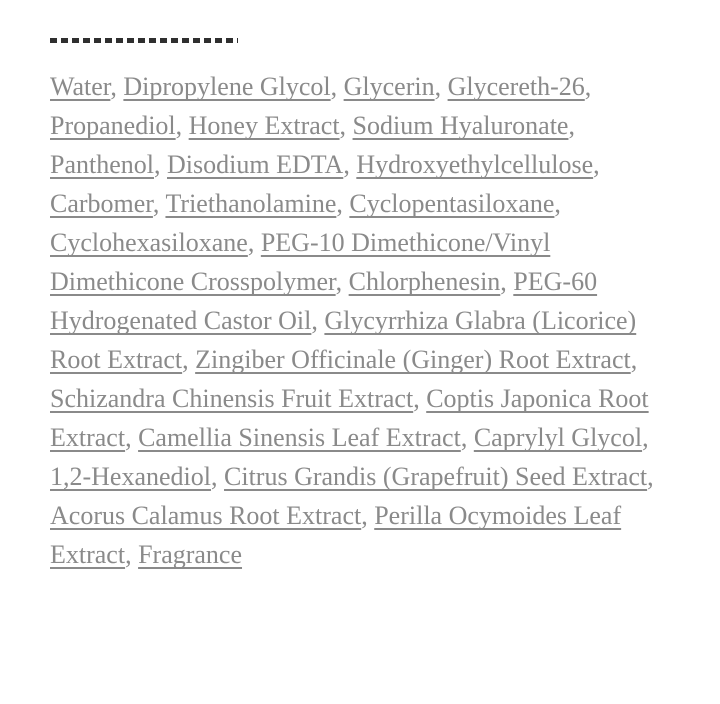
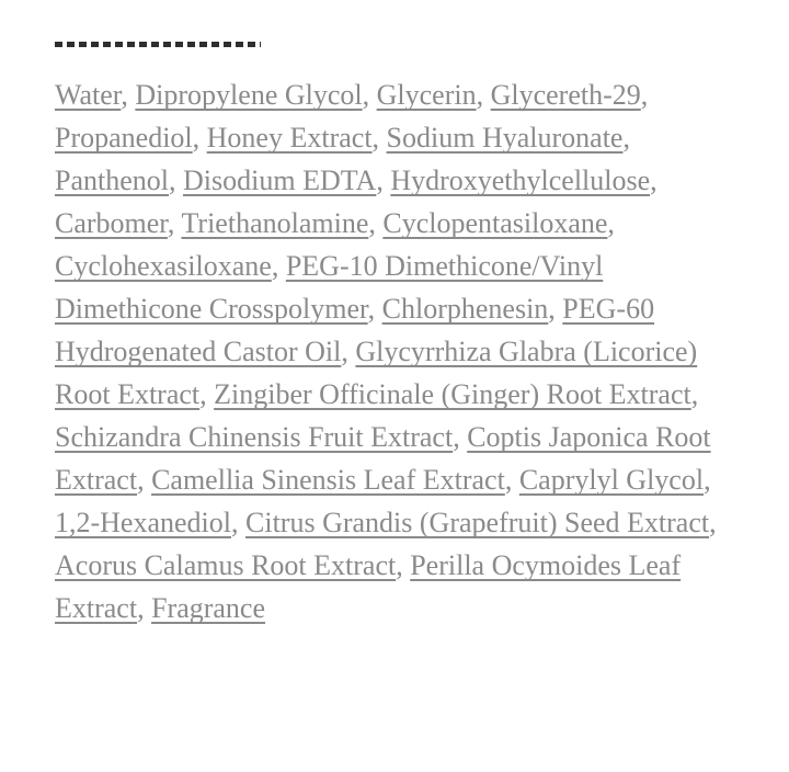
- Water, Dipropylene Glycol, Glycerin, Glycereth-26, Propanediol, Honey Extract, Sodium Hyaluronate, Panthenol, Disodium EDTA, Hydroxyethylcellulose, Carbomer, Triethanolamine, Cyclopentasiloxane, Cyclohexasiloxane, PEG-10 Dimethicone/Vinyl Dimethicone Crosspolymer, Chlorphenesin, PEG-60 Hydrogenated Castor Oil, Glycyrrhiza Glabra (Licorice) Root Extract, Zingiber Officinale (Ginger) Root Extract, Schizandra Chinensis Fruit Extract, Coptis Japonica Root Extract, Camellia Sinensis Leaf Extract, Caprylyl Glycol, 1,2-Hexanediol, Citrus Grandis (Grapefruit) Seed Extract, Acorus Calamus Root Extract, Perilla Ocymoides Leaf Extract, Fragrance
+ Water, Dipropylene Glycol, Glycerin, Glycereth-29, Propanediol, Honey Extract, Sodium Hyaluronate, Panthenol, Disodium EDTA, Hydroxyethylcellulose, Carbomer, Triethanolamine, Cyclopentasiloxane, Cyclohexasiloxane, PEG-10 Dimethicone/Vinyl Dimethicone Crosspolymer, Chlorphenesin, PEG-60 Hydrogenated Castor Oil, Glycyrrhiza Glabra (Licorice) Root Extract, Zingiber Officinale (Ginger) Root Extract, Schizandra Chinensis Fruit Extract, Coptis Japonica Root Extract, Camellia Sinensis Leaf Extract, Caprylyl Glycol, 1,2-Hexanediol, Citrus Grandis (Grapefruit) Seed Extract, Acorus Calamus Root Extract, Perilla Ocymoides Leaf Extract, Fragrance
